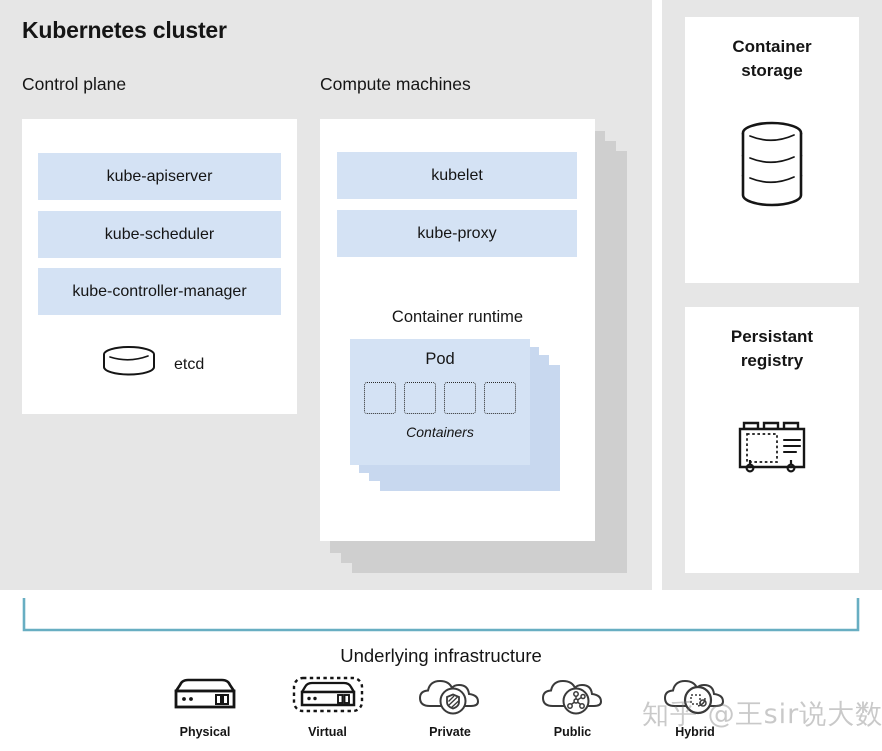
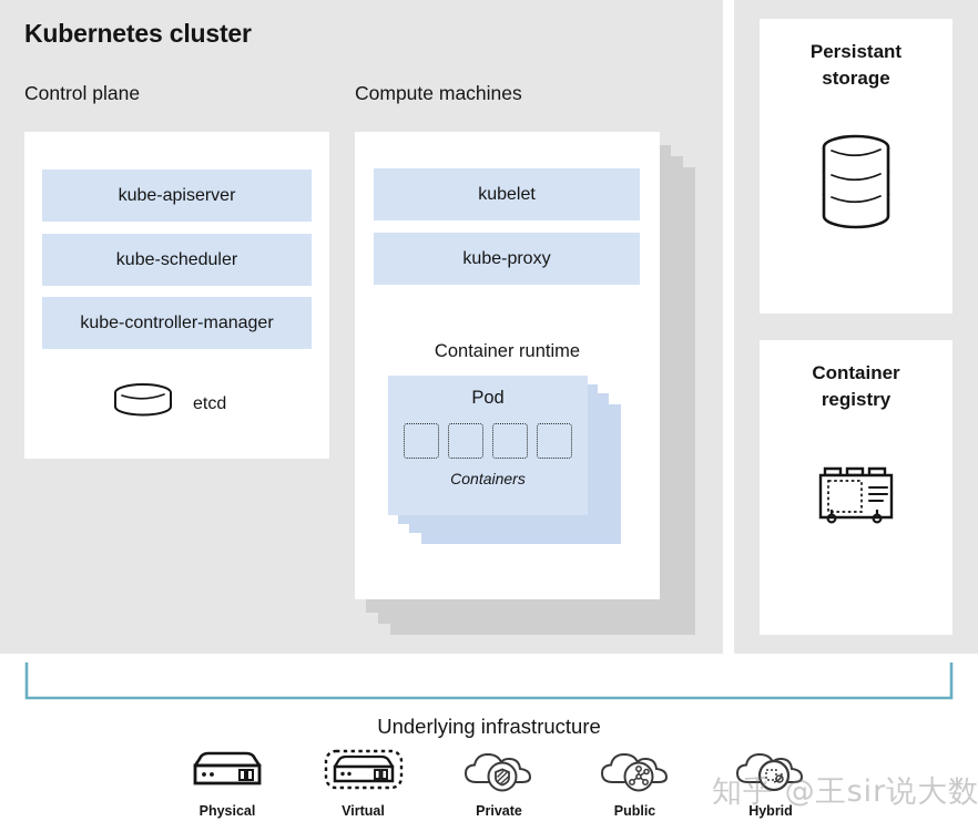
  Kubernetes cluster
  Control plane
  Compute machines
  kube-apiserver
  kube-scheduler
  kube-controller-manager
  etcd
  kubelet
  kube-proxy
  Container runtime
  Pod
  Containers
- Container
+ Persistant
  storage
- Persistant
+ Container
  registry
  Underlying infrastructure
  Physical
  Virtual
  Private
  Public
  Hybrid
  知乎 @王sir说大数
